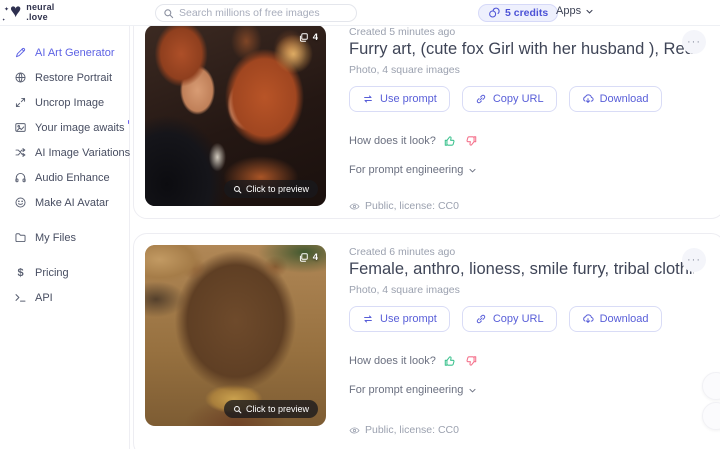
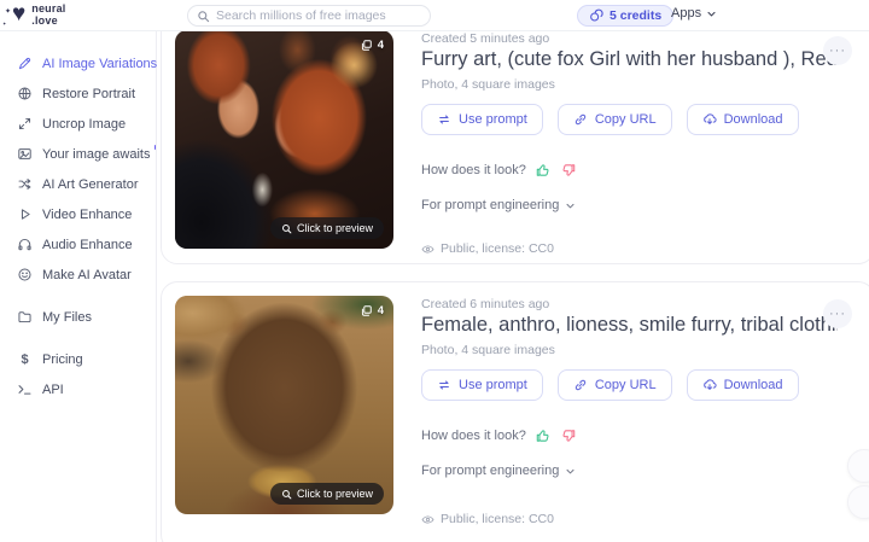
  ♥
  neural
  .love
  Search millions of free images
  5 credits
  Apps
- AI Art Generator
+ AI Image Variations
  Restore Portrait
  Uncrop Image
  Your image awaits
- AI Image Variations
+ AI Art Generator
+ Video Enhance
  Audio Enhance
  Make AI Avatar
  My Files
  $
  Pricing
  API
  4
  Click to preview
  Created 5 minutes ago
  Furry art, (cute fox Girl with her husband ), Re
  Photo, 4 square images
  Use prompt
  Copy URL
  Download
  How does it look?
  For prompt engineering
  Public, license: CC0
  ···
  4
  Click to preview
  Created 6 minutes ago
  Female, anthro, lioness, smile furry, tribal cloth
  Photo, 4 square images
  Use prompt
  Copy URL
  Download
  How does it look?
  For prompt engineering
  Public, license: CC0
  ···
